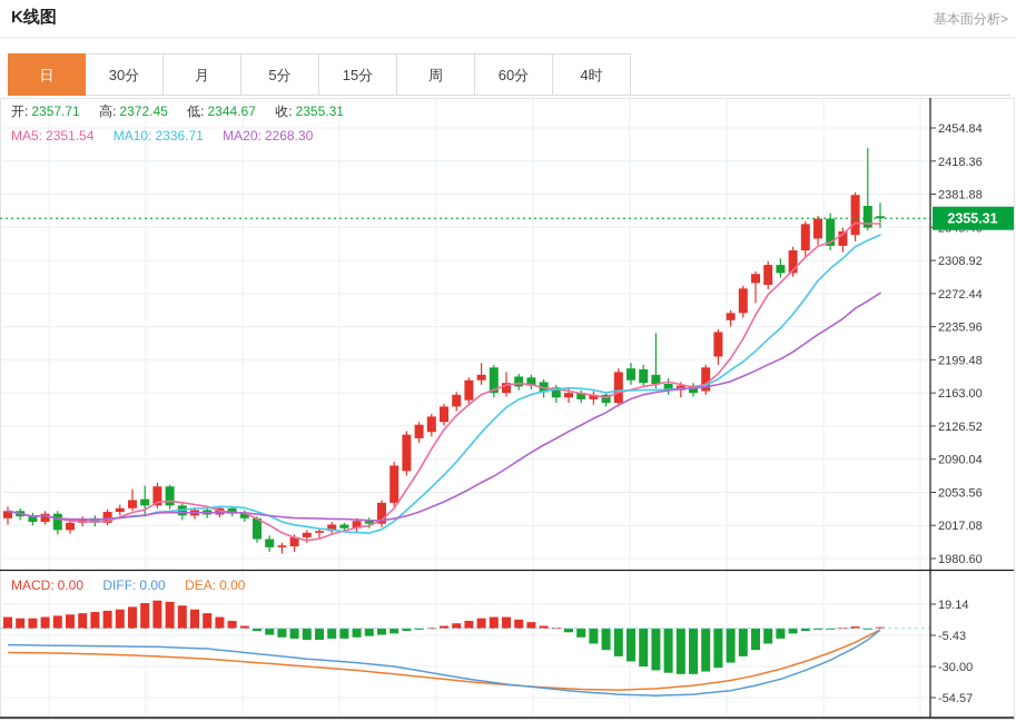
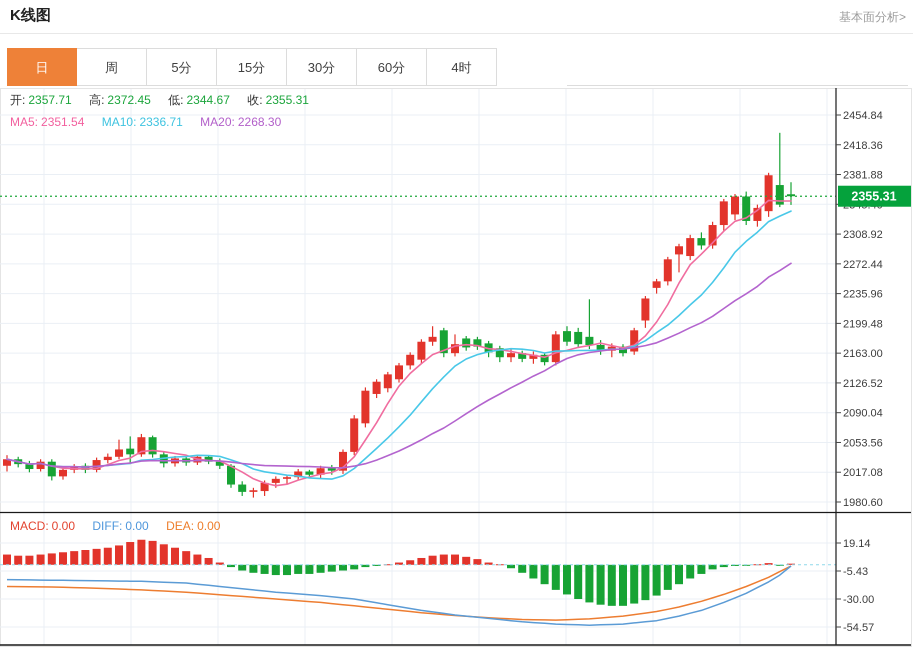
  K线图
  基本面分析>
  日
- 30分
+ 周
- 月
  5分
  15分
- 周
+ 30分
  60分
  4时
  2454.84
  2418.36
  2381.88
  2308.92
  2272.44
  2235.96
  2199.48
  2163.00
  2126.52
  2090.04
  2053.56
  2017.08
  1980.60
  19.14
  -5.43
  -30.00
  -54.57
  2355.31
  开: 2357.71 高: 2372.45 低: 2344.67 收: 2355.31
  MA5: 2351.54 MA10: 2336.71 MA20: 2268.30
  MACD: 0.00 DIFF: 0.00 DEA: 0.00
